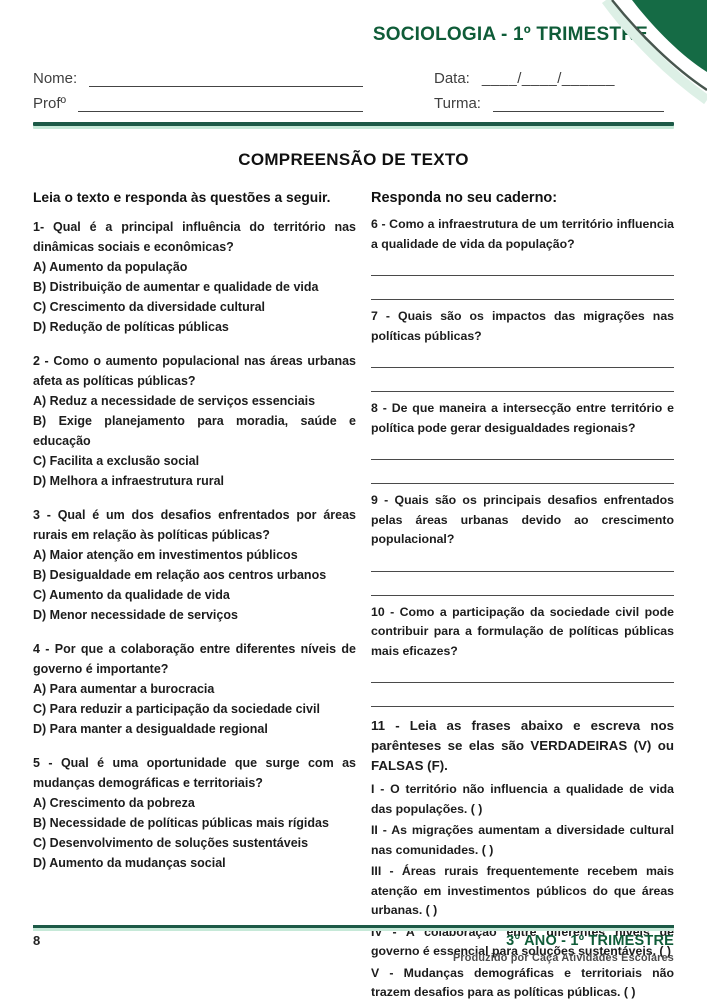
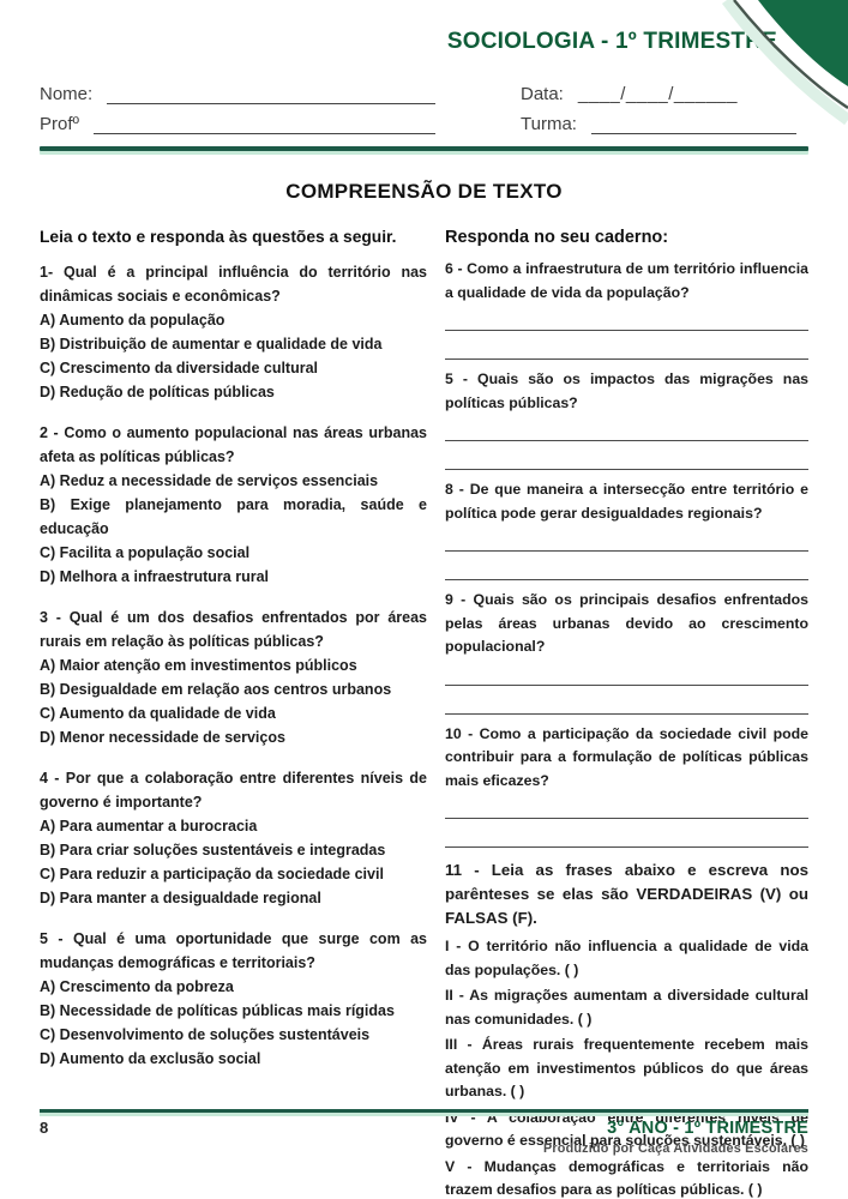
  SOCIOLOGIA - 1º TRIMEST
  Nome:
  Profº
  Data:
  ____/____/______
  Turma:
  COMPREENSÃO DE TEXTO
  Leia o texto e responda às questões a seguir.
  1- Qual é a principal influência do território nas dinâmicas sociais e econômicas?
  A) Aumento da população
  B) Distribuição de aumentar e qualidade de vida
  C) Crescimento da diversidade cultural
  D) Redução de políticas públicas
  2 - Como o aumento populacional nas áreas urbanas afeta as políticas públicas?
  A) Reduz a necessidade de serviços essenciais
  B) Exige planejamento para moradia, saúde e educação
- C) Facilita a exclusão social
+ C) Facilita a população social
  D) Melhora a infraestrutura rural
  3 - Qual é um dos desafios enfrentados por áreas rurais em relação às políticas públicas?
  A) Maior atenção em investimentos públicos
  B) Desigualdade em relação aos centros urbanos
  C) Aumento da qualidade de vida
  D) Menor necessidade de serviços
  4 - Por que a colaboração entre diferentes níveis de governo é importante?
  A) Para aumentar a burocracia
+ B) Para criar soluções sustentáveis e integradas
  C) Para reduzir a participação da sociedade civil
  D) Para manter a desigualdade regional
  5 - Qual é uma oportunidade que surge com as mudanças demográficas e territoriais?
  A) Crescimento da pobreza
  B) Necessidade de políticas públicas mais rígidas
  C) Desenvolvimento de soluções sustentáveis
- D) Aumento da mudanças social
+ D) Aumento da exclusão social
  Responda no seu caderno:
  6 - Como a infraestrutura de um território influencia a qualidade de vida da população?
- 7 - Quais são os impactos das migrações nas políticas públicas?
+ 5 - Quais são os impactos das migrações nas políticas públicas?
  8 - De que maneira a intersecção entre território e política pode gerar desigualdades regionais?
  9 - Quais são os principais desafios enfrentados pelas áreas urbanas devido ao crescimento populacional?
  10 - Como a participação da sociedade civil pode contribuir para a formulação de políticas públicas mais eficazes?
  11 - Leia as frases abaixo e escreva nos parênteses se elas são VERDADEIRAS (V) ou FALSAS (F).
  I - O território não influencia a qualidade de vida das populações. ( )
  II - As migrações aumentam a diversidade cultural nas comunidades. ( )
  III - Áreas rurais frequentemente recebem mais atenção em investimentos públicos do que áreas urbanas. ( )
  IV - A colaboração entre diferentes níveis de governo é essencial para soluções sustentáveis. ( )
  V - Mudanças demográficas e territoriais não trazem desafios para as políticas públicas. ( )
  8
  3° ANO - 1º TRIMESTRE
  Produzido por Caça Atividades Escolares
